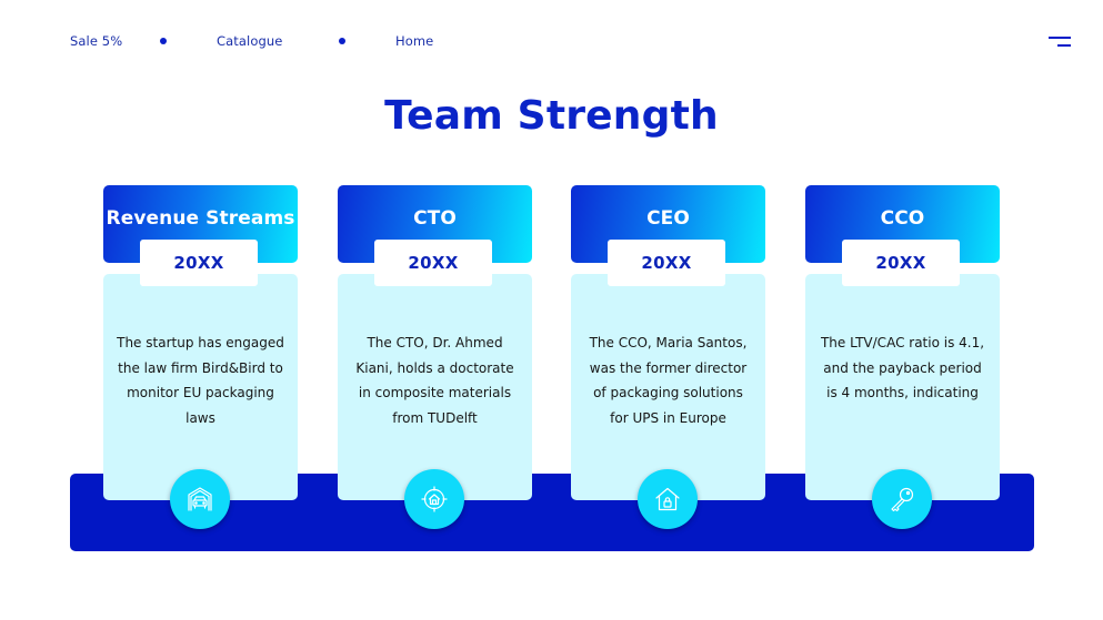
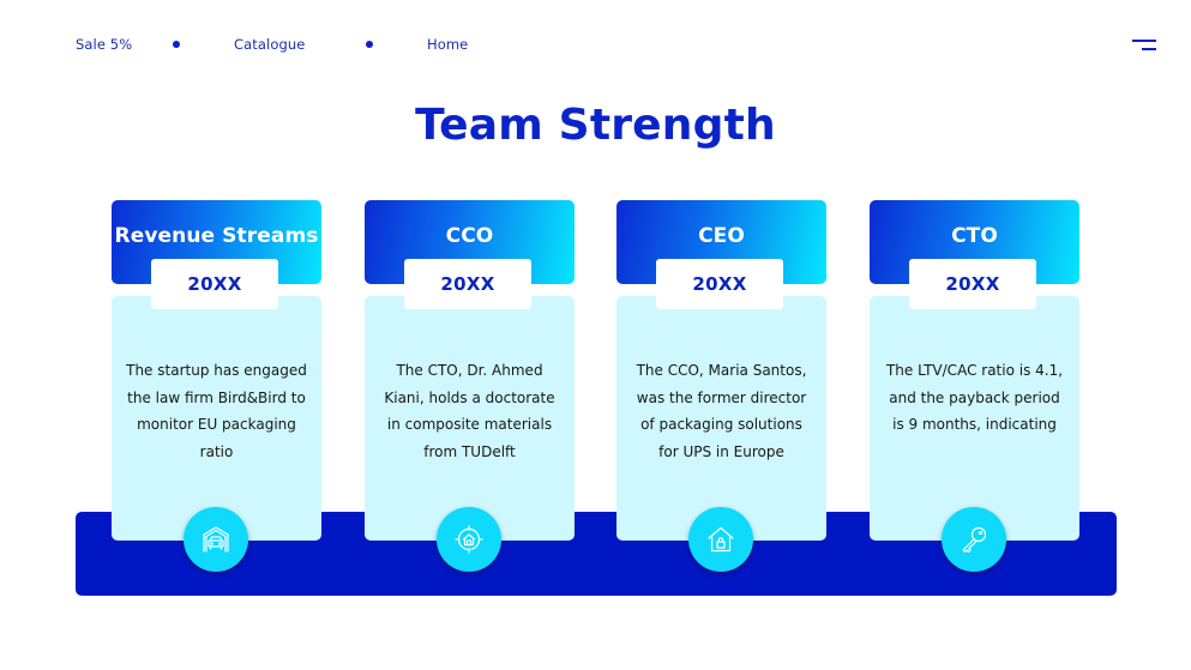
  Sale 5%
  Catalogue
  Home
  Team Strength
  Revenue Streams
  20XX
- The startup has engaged the law firm Bird&Bird to monitor EU packaging laws
+ The startup has engaged the law firm Bird&Bird to monitor EU packaging ratio
- CTO
+ CCO
  20XX
  The CTO, Dr. Ahmed Kiani, holds a doctorate in composite materials from TUDelft
  CEO
  20XX
  The CCO, Maria Santos, was the former director of packaging solutions for UPS in Europe
- CCO
+ CTO
  20XX
- The LTV/CAC ratio is 4.1, and the payback period is 4 months, indicating
+ The LTV/CAC ratio is 4.1, and the payback period is 9 months, indicating
